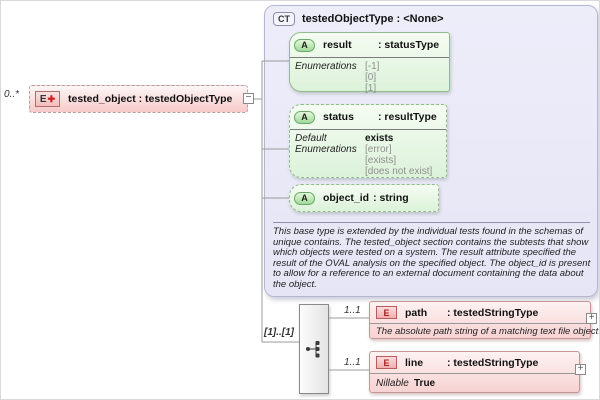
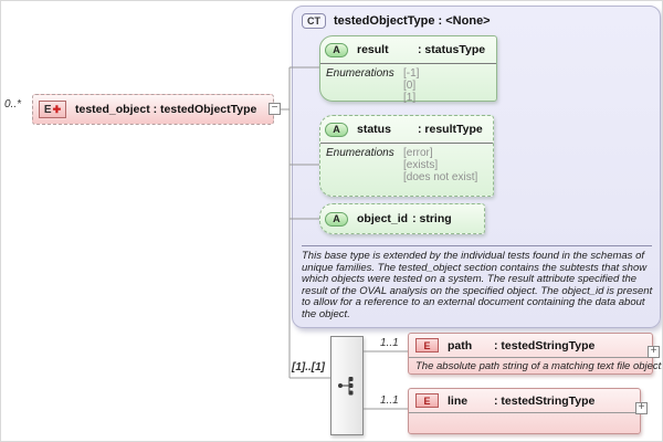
  0..*
  E
  ✚
  tested_object : testedObjectType
  −
  CT
  testedObjectType : <None>
  A
  result
  : statusType
  Enumerations
  [-1]
  [0]
  [1]
  A
  status
  : resultType
- Default
- exists
  Enumerations
  [error]
  [exists]
  [does not exist]
  A
  object_id
  : string
- This base type is extended by the individual tests found in the schemas of unique contains. The tested_object section contains the subtests that show which objects were tested on a system. The result attribute specified the result of the OVAL analysis on the specified object. The object_id is present to allow for a reference to an external document containing the data about the object.
+ This base type is extended by the individual tests found in the schemas of unique families. The tested_object section contains the subtests that show which objects were tested on a system. The result attribute specified the result of the OVAL analysis on the specified object. The object_id is present to allow for a reference to an external document containing the data about the object.
  [1]..[1]
  1..1
  E
  path
  : testedStringType
  The absolute path string of a matching text file objec
  +
  1..1
  E
  line
  : testedStringType
- Nillable
- True
  +
